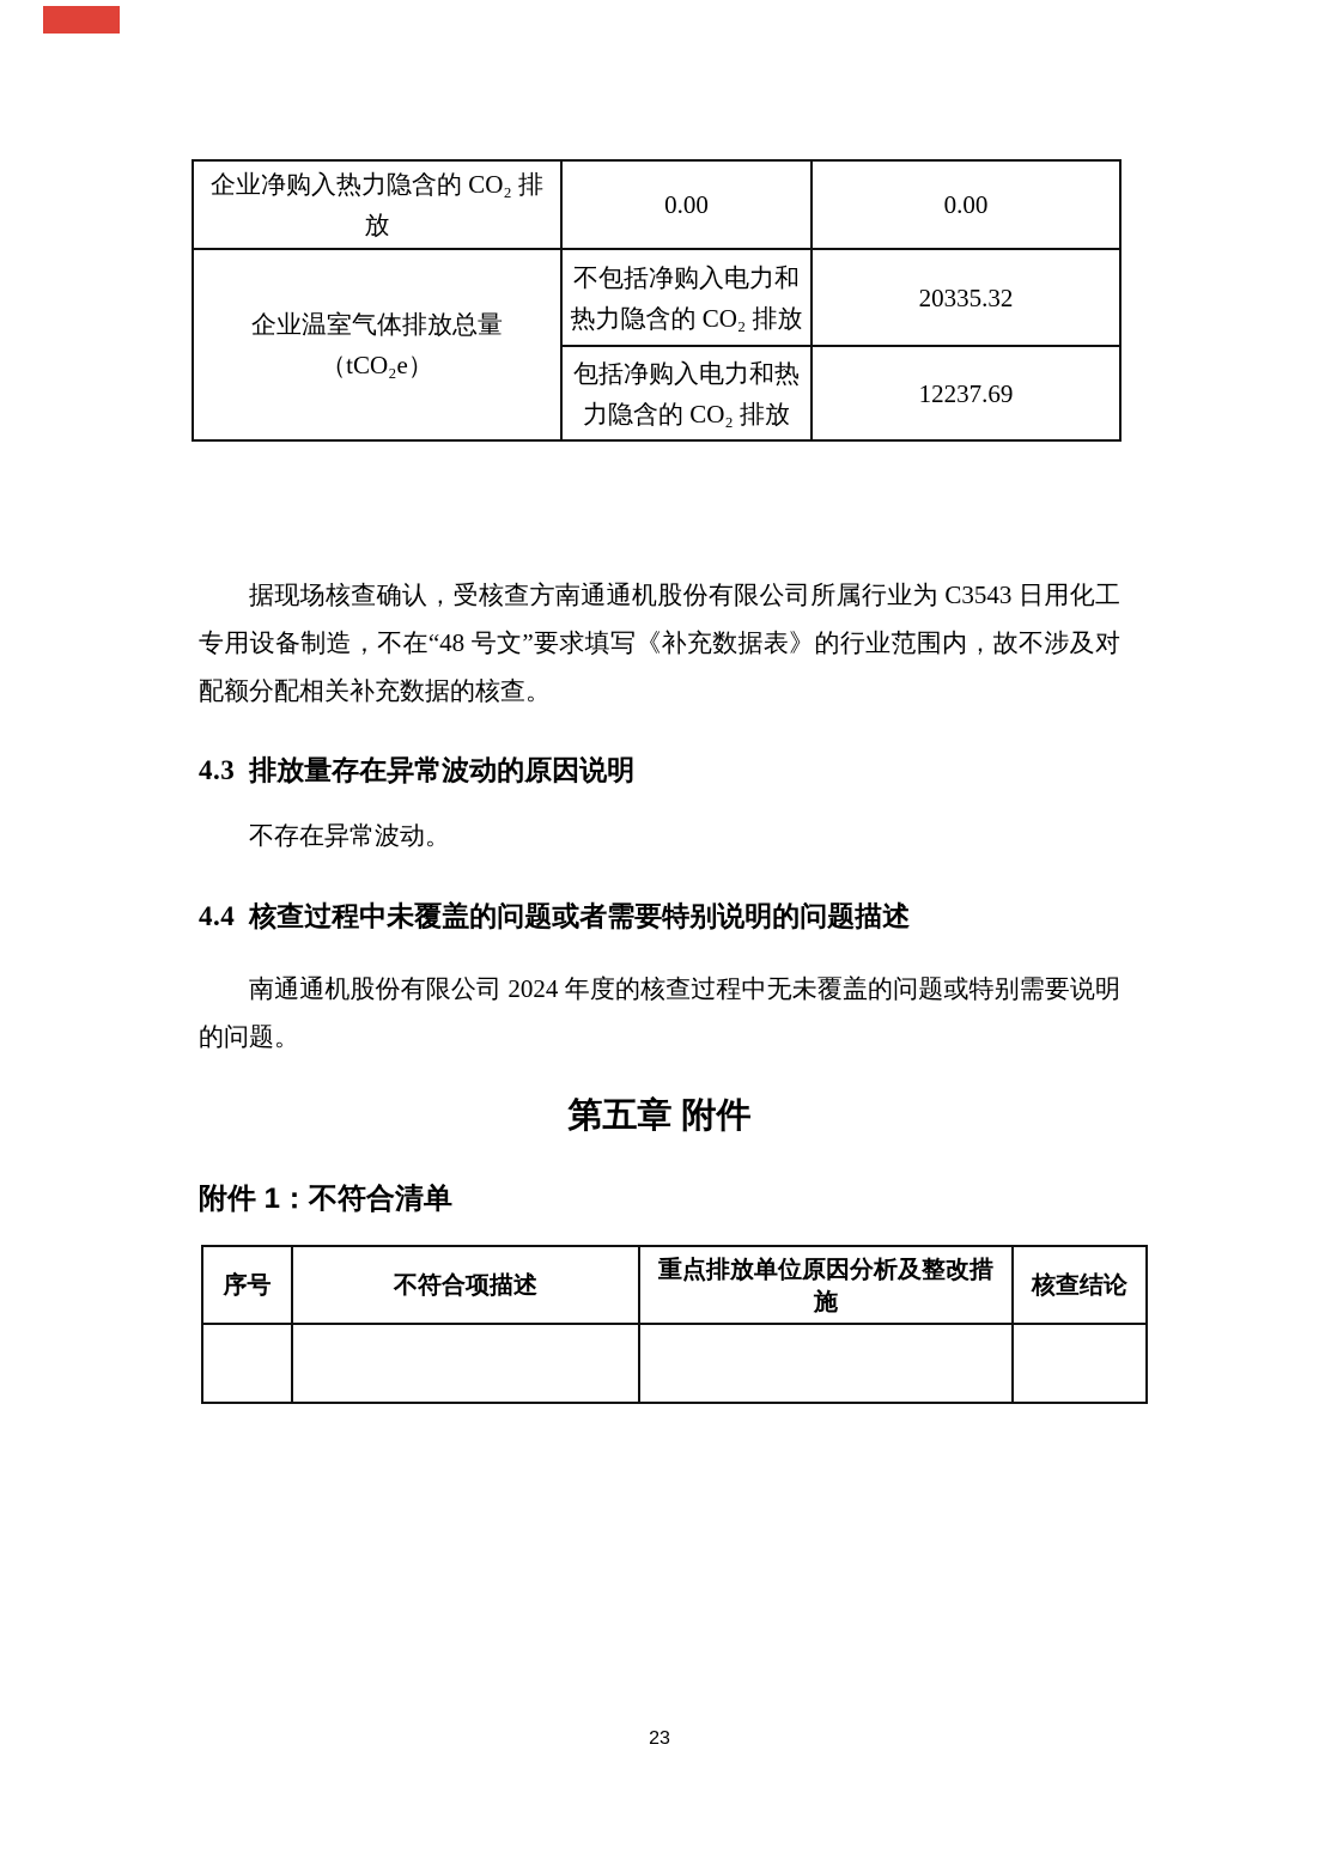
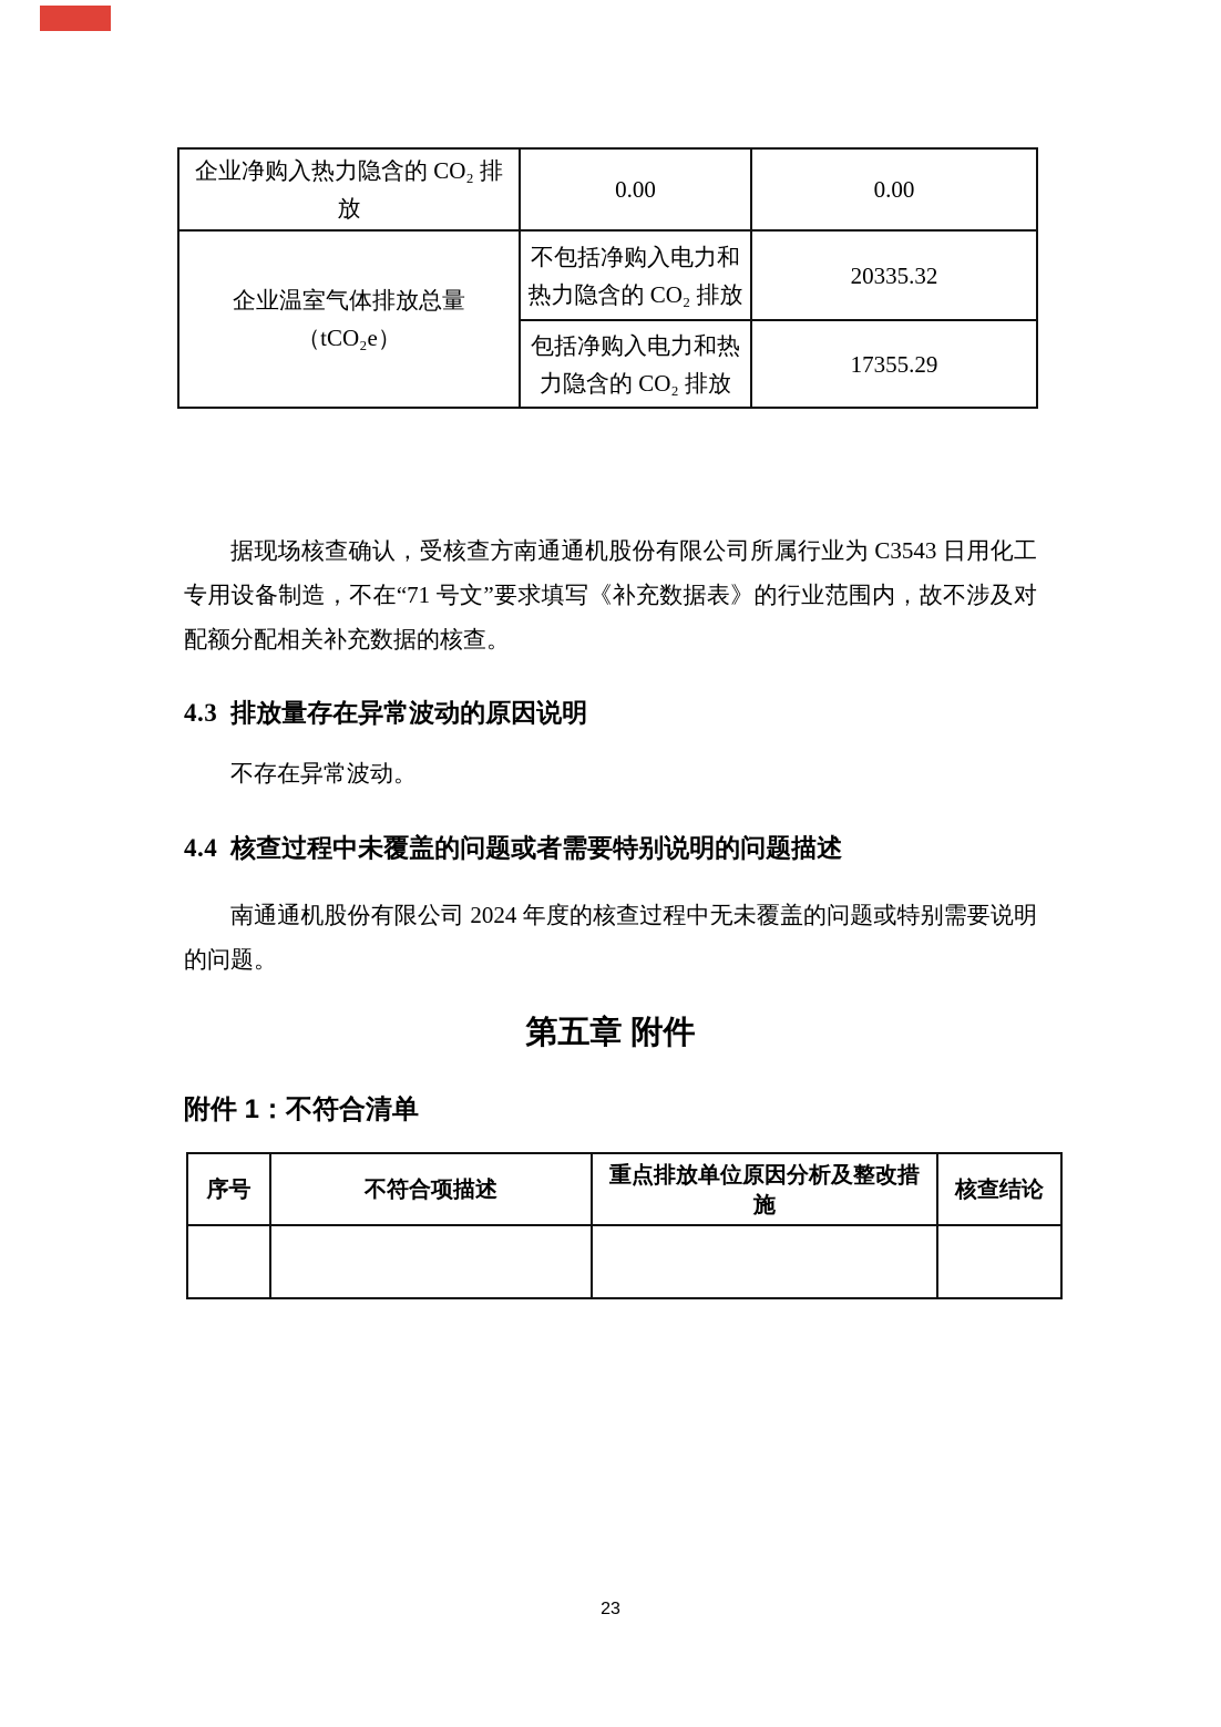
  企业净购入热力隐含的 CO₂ 排放	0.00	0.00
  企业温室气体排放总量（tCO₂e）	不包括净购入电力和热力隐含的 CO₂ 排放	20335.32
- 包括净购入电力和热力隐含的 CO₂ 排放	12237.69
+ 包括净购入电力和热力隐含的 CO₂ 排放	17355.29
- 据现场核查确认，受核查方南通通机股份有限公司所属行业为 C3543 日用化工专用设备制造，不在“48 号文”要求填写《补充数据表》的行业范围内，故不涉及对配额分配相关补充数据的核查。
+ 据现场核查确认，受核查方南通通机股份有限公司所属行业为 C3543 日用化工专用设备制造，不在“71 号文”要求填写《补充数据表》的行业范围内，故不涉及对配额分配相关补充数据的核查。
  4.3 排放量存在异常波动的原因说明
  不存在异常波动。
  4.4 核查过程中未覆盖的问题或者需要特别说明的问题描述
  南通通机股份有限公司 2024 年度的核查过程中无未覆盖的问题或特别需要说明的问题。
  第五章 附件
  附件 1：不符合清单
  序号	不符合项描述	重点排放单位原因分析及整改措施	核查结论
  23
